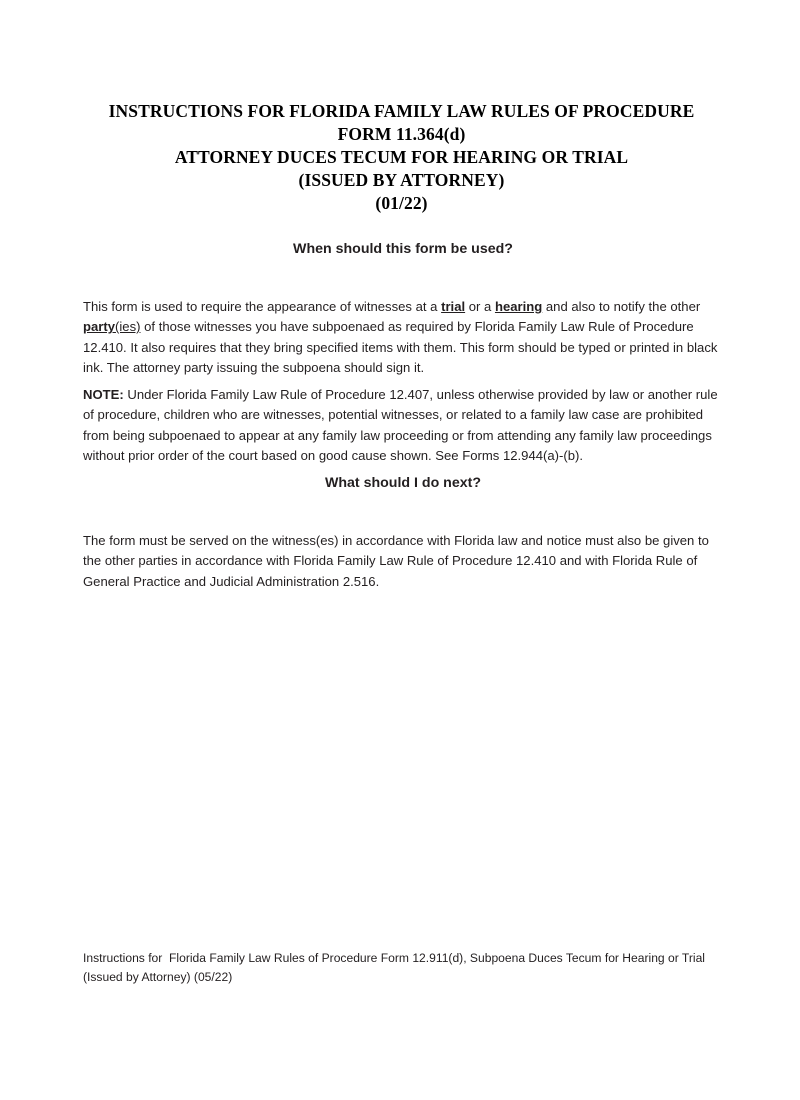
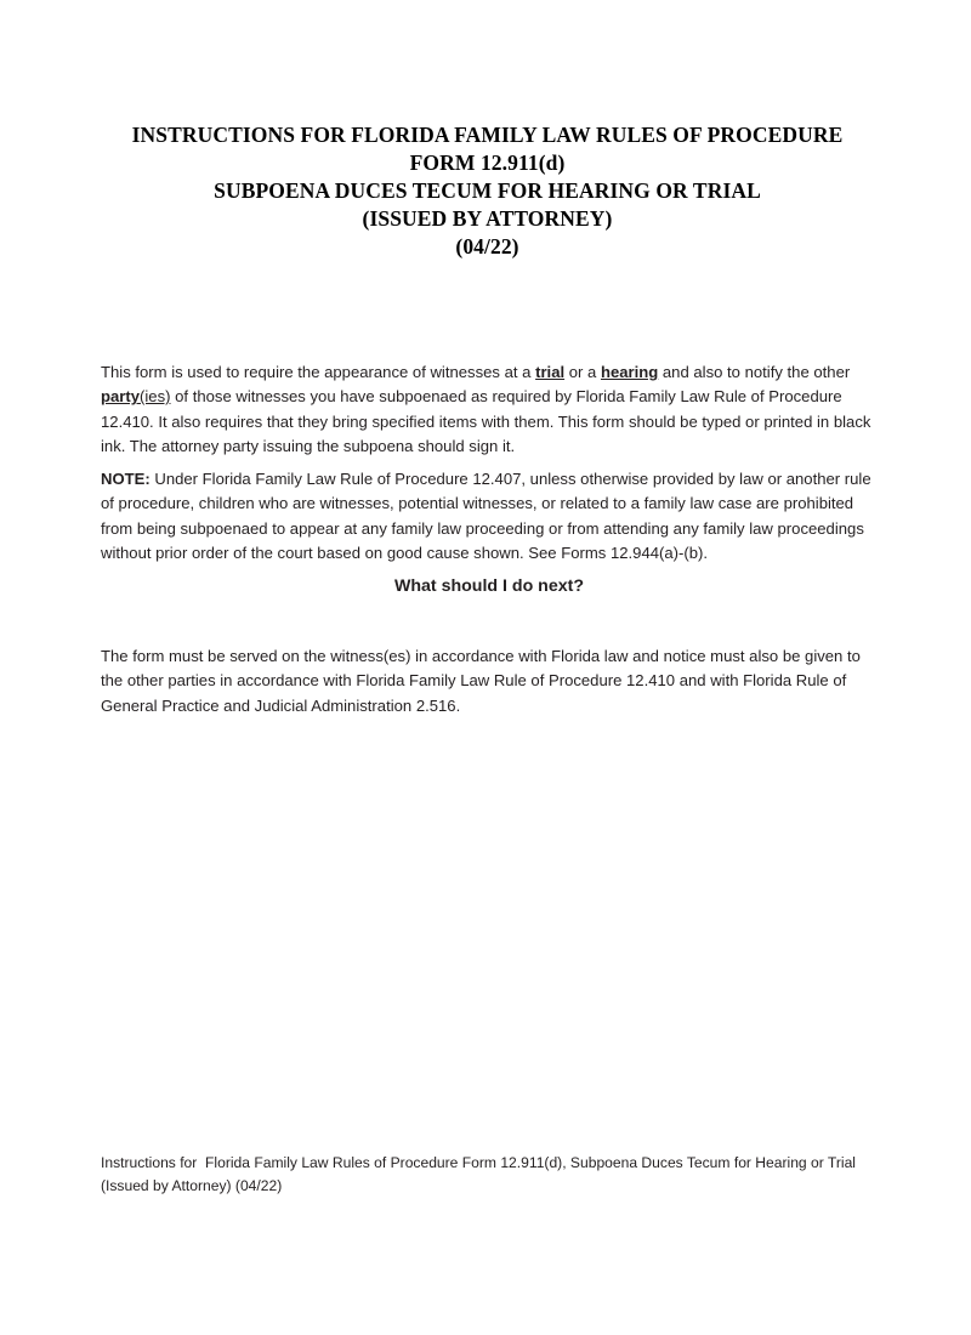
  INSTRUCTIONS FOR FLORIDA FAMILY LAW RULES OF PROCEDURE
- FORM 11.364(d)
+ FORM 12.911(d)
- ATTORNEY DUCES TECUM FOR HEARING OR TRIAL
+ SUBPOENA DUCES TECUM FOR HEARING OR TRIAL
  (ISSUED BY ATTORNEY)
- (01/22)
+ (04/22)
- When should this form be used?
  This form is used to require the appearance of witnesses at a trial or a hearing and also to notify the other party(ies) of those witnesses you have subpoenaed as required by Florida Family Law Rule of Procedure 12.410. It also requires that they bring specified items with them. This form should be typed or printed in black ink. The attorney party issuing the subpoena should sign it.
  NOTE: Under Florida Family Law Rule of Procedure 12.407, unless otherwise provided by law or another rule of procedure, children who are witnesses, potential witnesses, or related to a family law case are prohibited from being subpoenaed to appear at any family law proceeding or from attending any family law proceedings without prior order of the court based on good cause shown. See Forms 12.944(a)-(b).
  What should I do next?
  The form must be served on the witness(es) in accordance with Florida law and notice must also be given to the other parties in accordance with Florida Family Law Rule of Procedure 12.410 and with Florida Rule of General Practice and Judicial Administration 2.516.
- Instructions for Florida Family Law Rules of Procedure Form 12.911(d), Subpoena Duces Tecum for Hearing or Trial (Issued by Attorney) (05/22)
+ Instructions for Florida Family Law Rules of Procedure Form 12.911(d), Subpoena Duces Tecum for Hearing or Trial (Issued by Attorney) (04/22)
